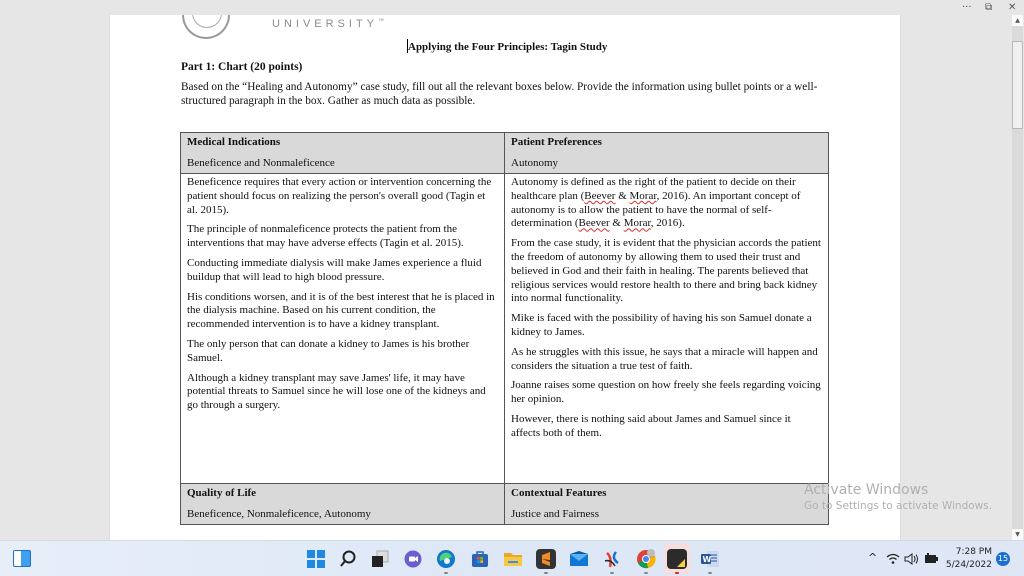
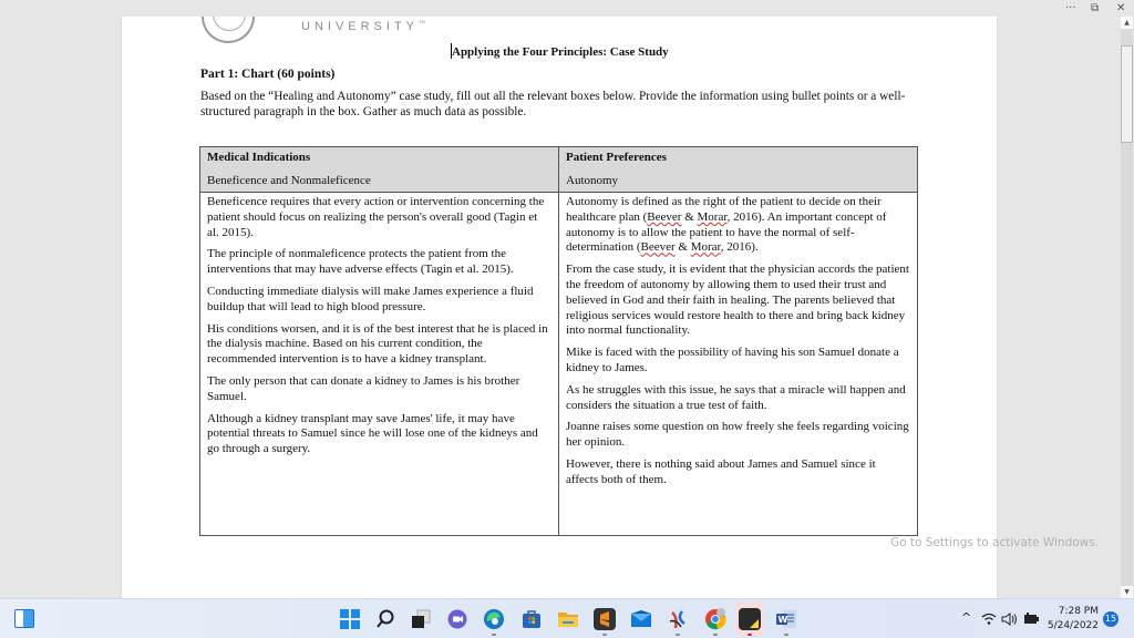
  ···
  ⧉
  ✕
  UNIVERSITY
- Applying the Four Principles: Tagin Study
+ Applying the Four Principles: Case Study
- Part 1: Chart (20 points)
+ Part 1: Chart (60 points)
  Based on the “Healing and Autonomy” case study, fill out all the relevant boxes below. Provide the information using bullet points or a well-structured paragraph in the box. Gather as much data as possible.
  Medical Indications Beneficence and Nonmaleficence	Patient Preferences Autonomy
  Beneficence requires that every action or intervention concerning the patient should focus on realizing the person's overall good (Tagin et al. 2015). The principle of nonmaleficence protects the patient from the interventions that may have adverse effects (Tagin et al. 2015). Conducting immediate dialysis will make James experience a fluid buildup that will lead to high blood pressure. His conditions worsen, and it is of the best interest that he is placed in the dialysis machine. Based on his current condition, the recommended intervention is to have a kidney transplant. The only person that can donate a kidney to James is his brother Samuel. Although a kidney transplant may save James' life, it may have potential threats to Samuel since he will lose one of the kidneys and go through a surgery.	Autonomy is defined as the right of the patient to decide on their healthcare plan (Beever & Morar, 2016). An important concept of autonomy is to allow the patient to have the normal of self-determination (Beever & Morar, 2016). From the case study, it is evident that the physician accords the patient the freedom of autonomy by allowing them to used their trust and believed in God and their faith in healing. The parents believed that religious services would restore health to there and bring back kidney into normal functionality. Mike is faced with the possibility of having his son Samuel donate a kidney to James. As he struggles with this issue, he says that a miracle will happen and considers the situation a true test of faith. Joanne raises some question on how freely she feels regarding voicing her opinion. However, there is nothing said about James and Samuel since it affects both of them.
- Quality of Life Beneficence, Nonmaleficence, Autonomy	Contextual Features Justice and Fairness
- Activate Windows
  Go to Settings to activate Windows.
  W
  ^
  7:28 PM
  5/24/2022
  15
